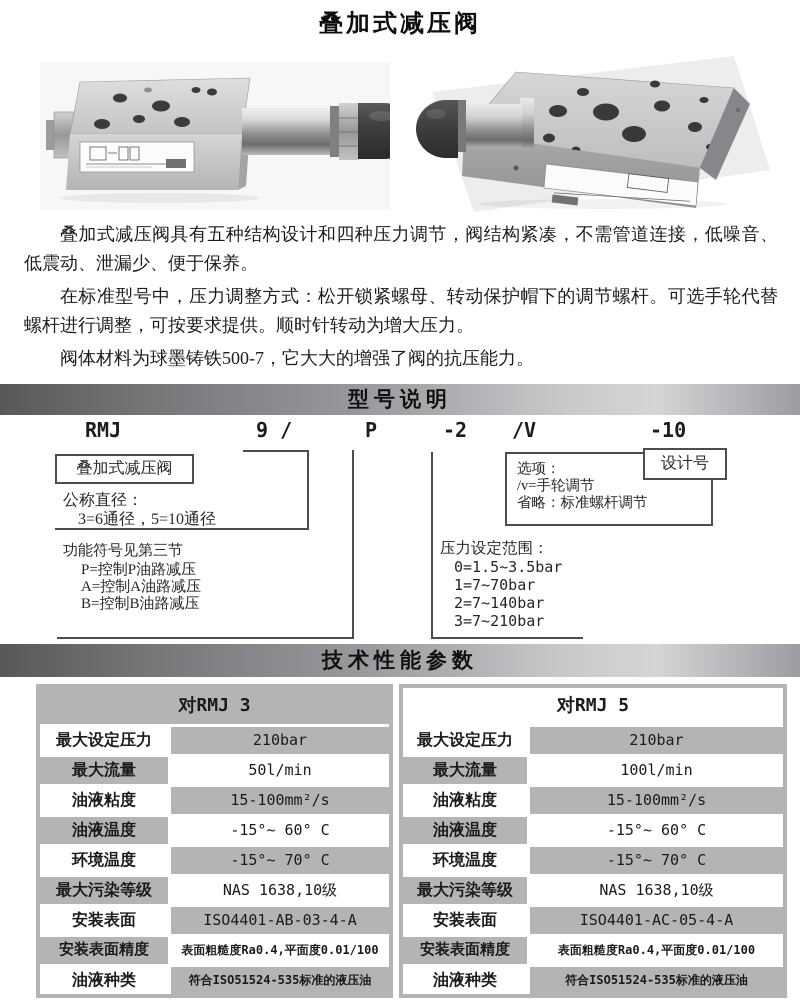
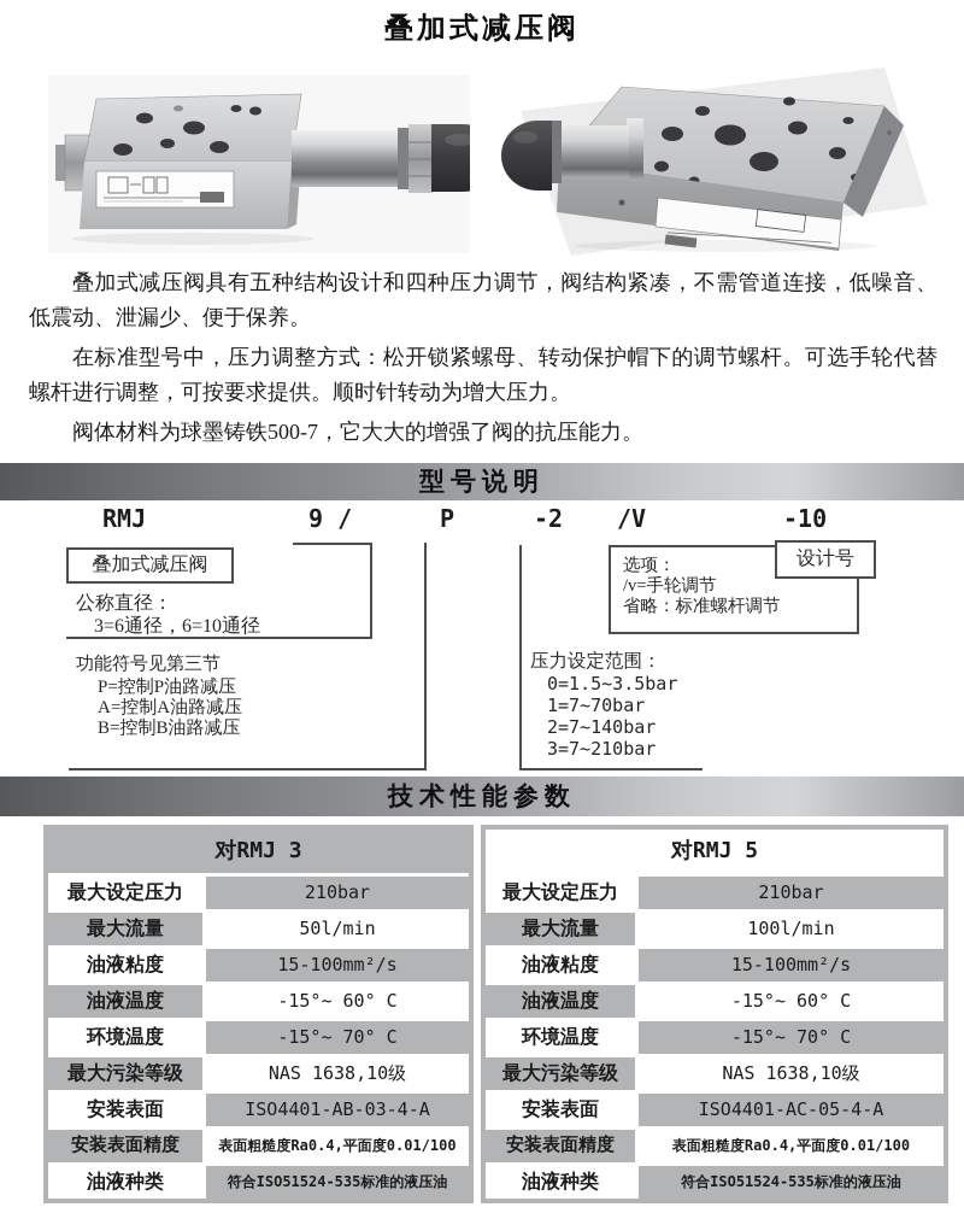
  叠加式减压阀
  叠加式减压阀具有五种结构设计和四种压力调节，阀结构紧凑，不需管道连接，低噪音、低震动、泄漏少、便于保养。
  在标准型号中，压力调整方式：松开锁紧螺母、转动保护帽下的调节螺杆。可选手轮代替螺杆进行调整，可按要求提供。顺时针转动为增大压力。
  阀体材料为球墨铸铁500-7，它大大的增强了阀的抗压能力。
  型号说明
  RMJ
  9 /
  P
  -2
  /V
  -10
  叠加式减压阀
  公称直径：
- 3=6通径，5=10通径
+ 3=6通径，6=10通径
  功能符号见第三节
  P=控制P油路减压
  A=控制A油路减压
  B=控制B油路减压
  压力设定范围：
  0=1.5~3.5bar
  1=7~70bar
  2=7~140bar
  3=7~210bar
  选项：
  /v=手轮调节
  省略：标准螺杆调节
  设计号
  技术性能参数
  对RMJ 3
  最大设定压力
  210bar
  最大流量
  50l/min
  油液粘度
  15-100mm²/s
  油液温度
  -15°~ 60° C
  环境温度
  -15°~ 70° C
  最大污染等级
  NAS 1638,10级
  安装表面
  ISO4401-AB-03-4-A
  安装表面精度
  表面粗糙度Ra0.4,平面度0.01/100
  油液种类
  符合ISO51524-535标准的液压油
  对RMJ 5
  最大设定压力
  210bar
  最大流量
  100l/min
  油液粘度
  15-100mm²/s
  油液温度
  -15°~ 60° C
  环境温度
  -15°~ 70° C
  最大污染等级
  NAS 1638,10级
  安装表面
  ISO4401-AC-05-4-A
  安装表面精度
  表面粗糙度Ra0.4,平面度0.01/100
  油液种类
  符合ISO51524-535标准的液压油
